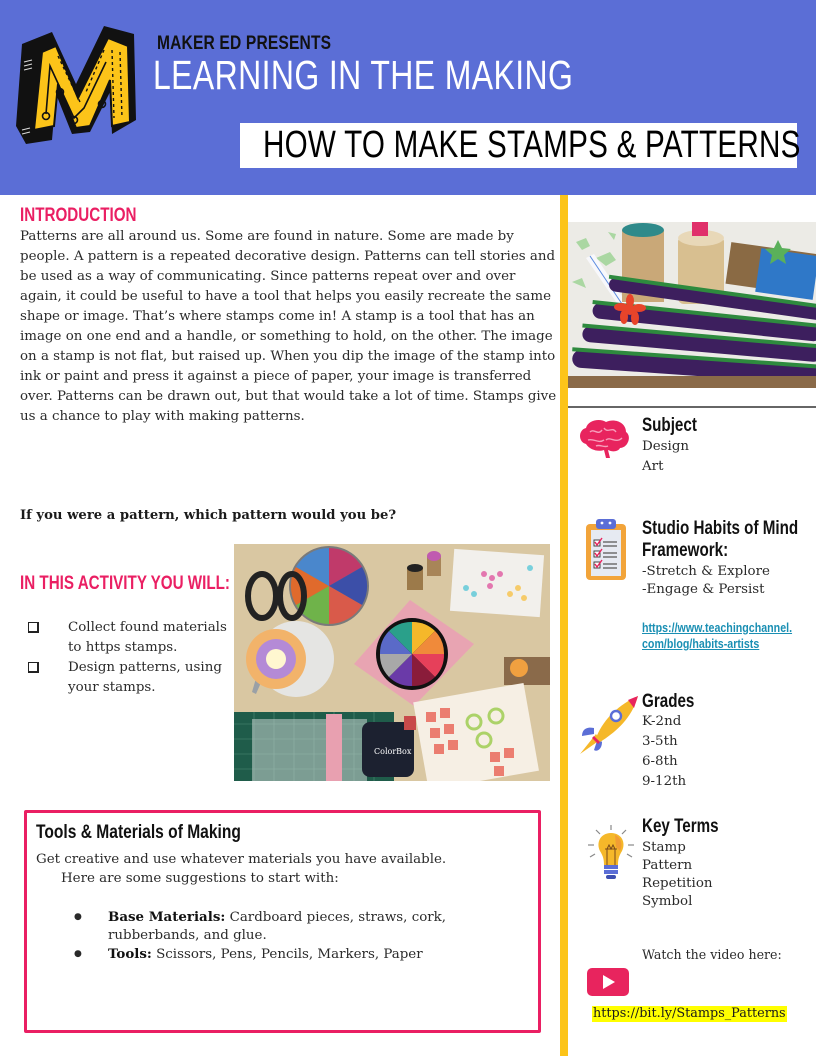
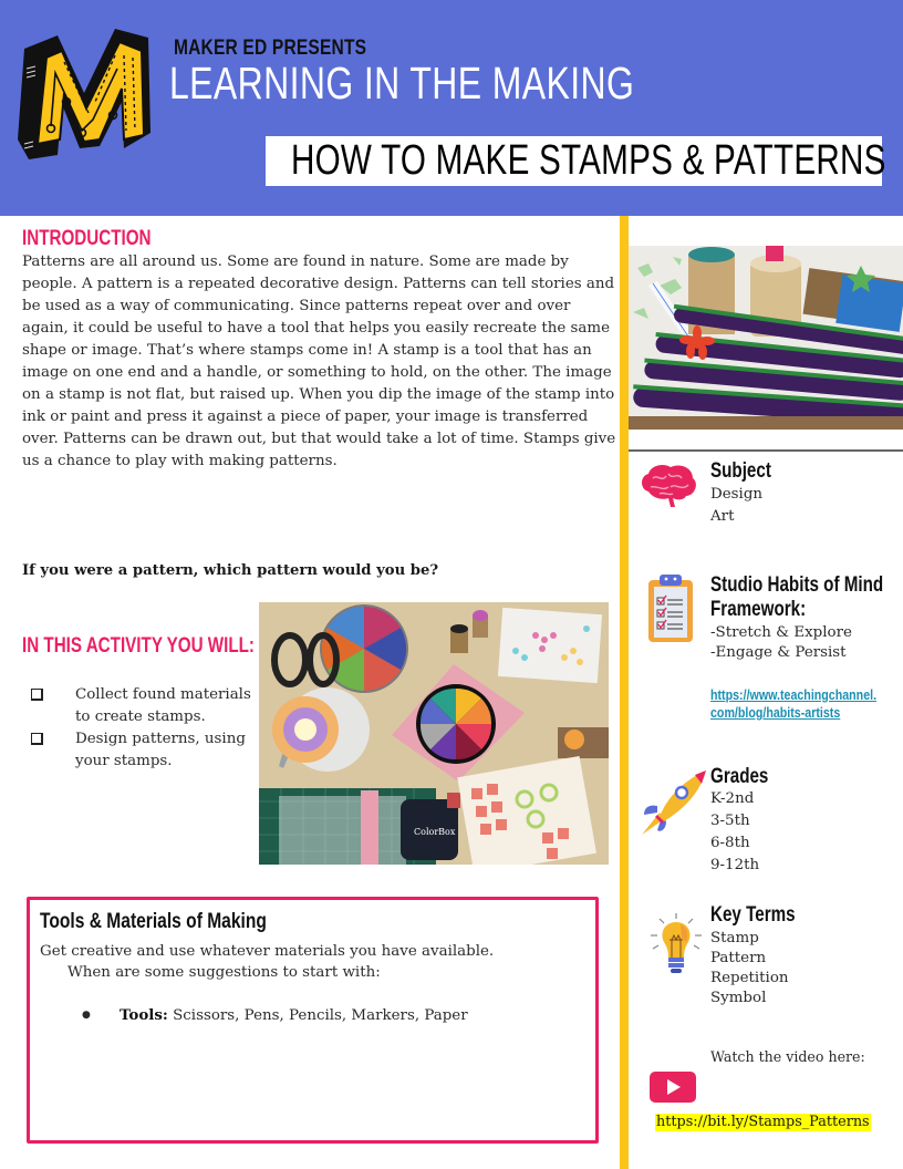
  MAKER ED PRESENTS
  LEARNING IN THE MAKING
  HOW TO MAKE STAMPS & PATTERNS
  INTRODUCTION
  Patterns are all around us. Some are found in nature. Some are made by people. A pattern is a repeated decorative design. Patterns can tell stories and be used as a way of communicating. Since patterns repeat over and over again, it could be useful to have a tool that helps you easily recreate the same shape or image. That’s where stamps come in! A stamp is a tool that has an image on one end and a handle, or something to hold, on the other. The image on a stamp is not flat, but raised up. When you dip the image of the stamp into ink or paint and press it against a piece of paper, your image is transferred over. Patterns can be drawn out, but that would take a lot of time. Stamps give us a chance to play with making patterns.
  If you were a pattern, which pattern would you be?
  IN THIS ACTIVITY YOU WILL:
- Collect found materials to https stamps.
+ Collect found materials to create stamps.
  Design patterns, using your stamps.
  ColorBox
  Tools & Materials of Making
  Get creative and use whatever materials you have available.
- Here are some suggestions to start with:
+ When are some suggestions to start with:
- Base Materials: Cardboard pieces, straws, cork, rubberbands, and glue.
  Tools: Scissors, Pens, Pencils, Markers, Paper
  Subject
  Design
  Art
  Studio Habits of Mind
  Framework:
  -Stretch & Explore
  -Engage & Persist
  https://www.teachingchannel.
  com/blog/habits-artists
  Grades
  K-2nd
  3-5th
  6-8th
  9-12th
  Key Terms
  Stamp
  Pattern
  Repetition
  Symbol
  Watch the video here:
  https://bit.ly/Stamps_Patterns
